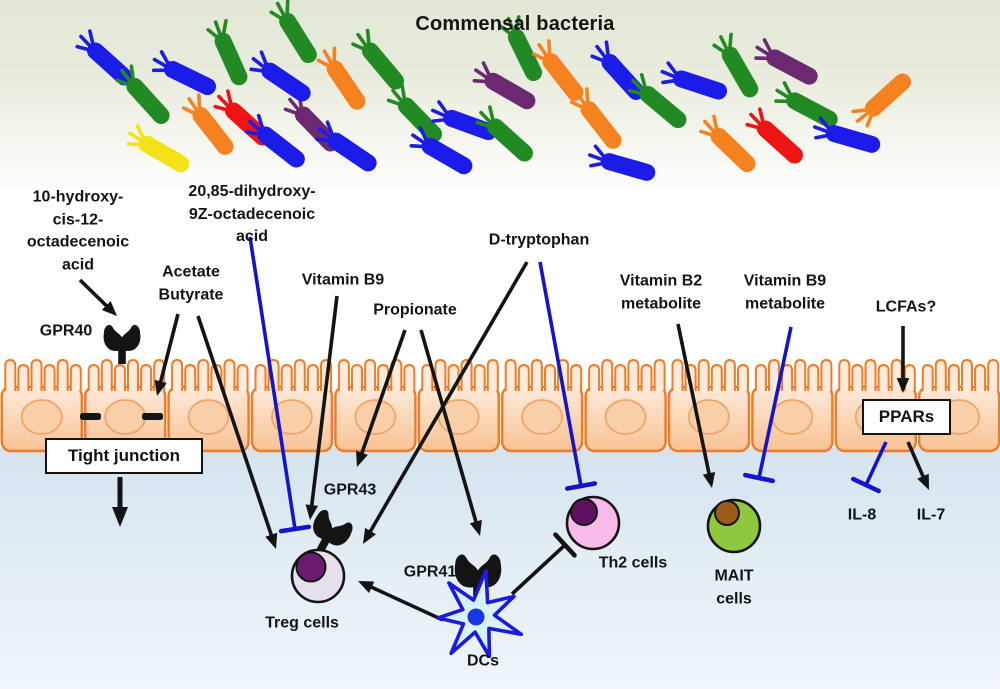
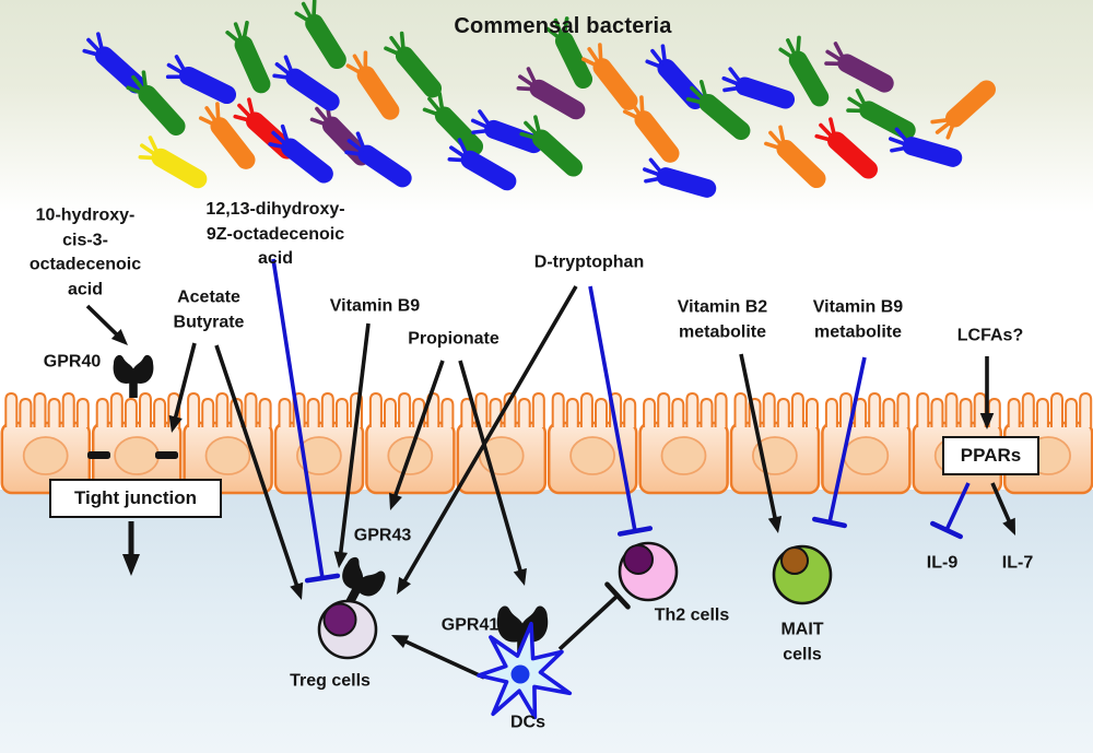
  Commensal bacteria
  10-hydroxy-
- cis-12-
+ cis-3-
  octadecenoic
  acid
- 20,85-dihydroxy-
+ 12,13-dihydroxy-
  9Z-octadecenoic
  acid
  Acetate
  Butyrate
  Vitamin B9
  Propionate
  D-tryptophan
  Vitamin B2
  metabolite
  Vitamin B9
  metabolite
  LCFAs?
  GPR40
  GPR43
  GPR41
  Treg cells
  DCs
  Th2 cells
  MAIT
  cells
- IL-8
+ IL-9
  IL-7
  Tight junction
  PPARs
